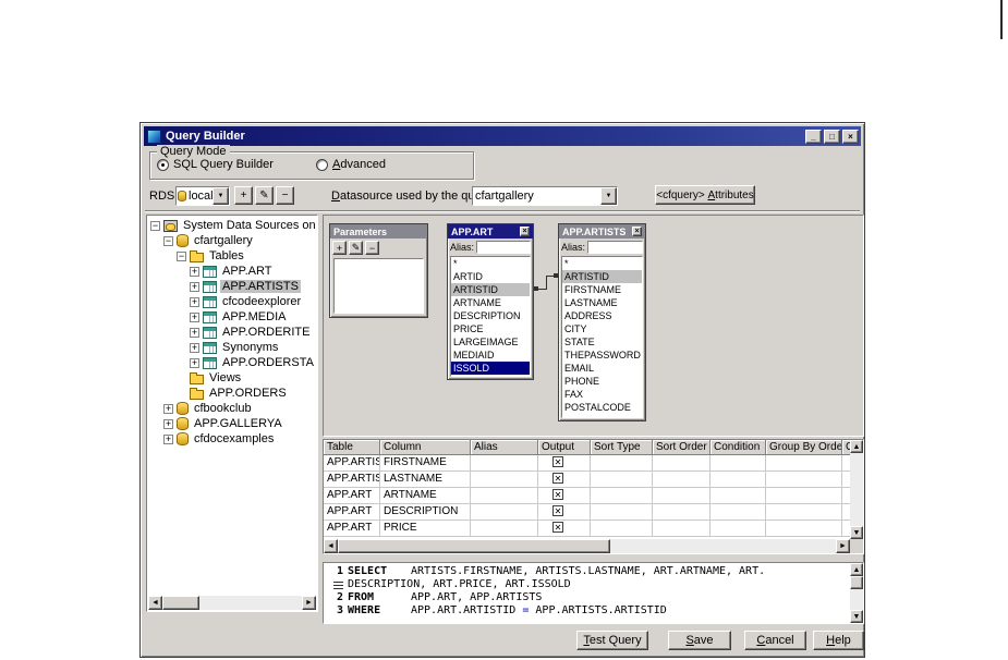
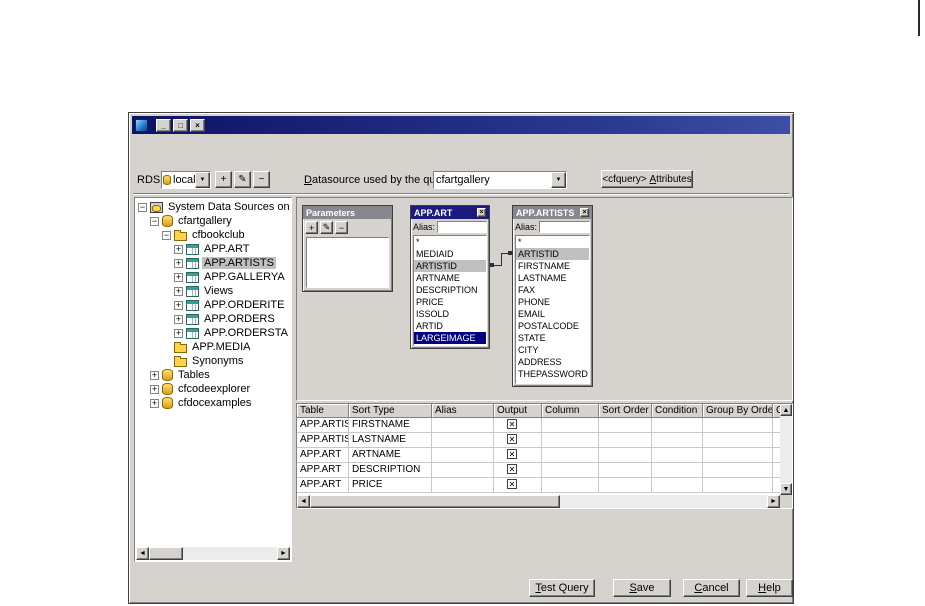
- Query Builder
  _
  □
  ×
- Query Mode
- SQL Query Builder
- Advanced
  RDS
  +
  ✎
  −
  Datasource used by the q
  cfartgallery
  <cfquery>
  A
  ttributes
  −
  System Data Sources on
  −
  cfartgallery
  −
- Tables
+ cfbookclub
  +
  APP.ART
  +
  APP.ARTISTS
  +
- cfcodeexplorer
+ APP.GALLERYA
  +
- APP.MEDIA
+ Views
  +
  APP.ORDERITE
  +
- Synonyms
+ APP.ORDERS
  +
  APP.ORDERSTA
- Views
+ APP.MEDIA
- APP.ORDERS
+ Synonyms
  +
- cfbookclub
+ Tables
  +
- APP.GALLERYA
+ cfcodeexplorer
  +
  cfdocexamples
  Parameters
  +
  ✎
  −
  APP.ART
  Alias:
  *
- ARTID
+ MEDIAID
  ARTISTID
  ARTNAME
  DESCRIPTION
  PRICE
- LARGEIMAGE
+ ISSOLD
- MEDIAID
+ ARTID
- ISSOLD
+ LARGEIMAGE
  APP.ARTISTS
  Alias:
  *
  ARTISTID
  FIRSTNAME
  LASTNAME
- ADDRESS
+ FAX
- CITY
+ PHONE
- STATE
+ EMAIL
- THEPASSWORD
+ POSTALCODE
- EMAIL
+ STATE
- PHONE
+ CITY
- FAX
+ ADDRESS
- POSTALCODE
+ THEPASSWORD
  Table
- Column
+ Sort Type
  Alias
  Output
- Sort Type
+ Column
  Sort Order
  Condition
  Group By Orde
  APP.ARTIS
  FIRSTNAME
  ✕
  APP.ARTIS
  LASTNAME
  ✕
  APP.ART
  ARTNAME
  ✕
  APP.ART
  DESCRIPTION
  ✕
  APP.ART
  PRICE
  ✕
- 1
- SELECT
- ARTISTS.FIRSTNAME, ARTISTS.LASTNAME, ART.ARTNAME, ART.
- DESCRIPTION, ART.PRICE, ART.ISSOLD
- 2
- FROM
- APP.ART, APP.ARTISTS
- 3
- WHERE
- APP.ART.ARTISTID
- =
- APP.ARTISTS.ARTISTID
  Test Query
  Save
  Cancel
  Help
